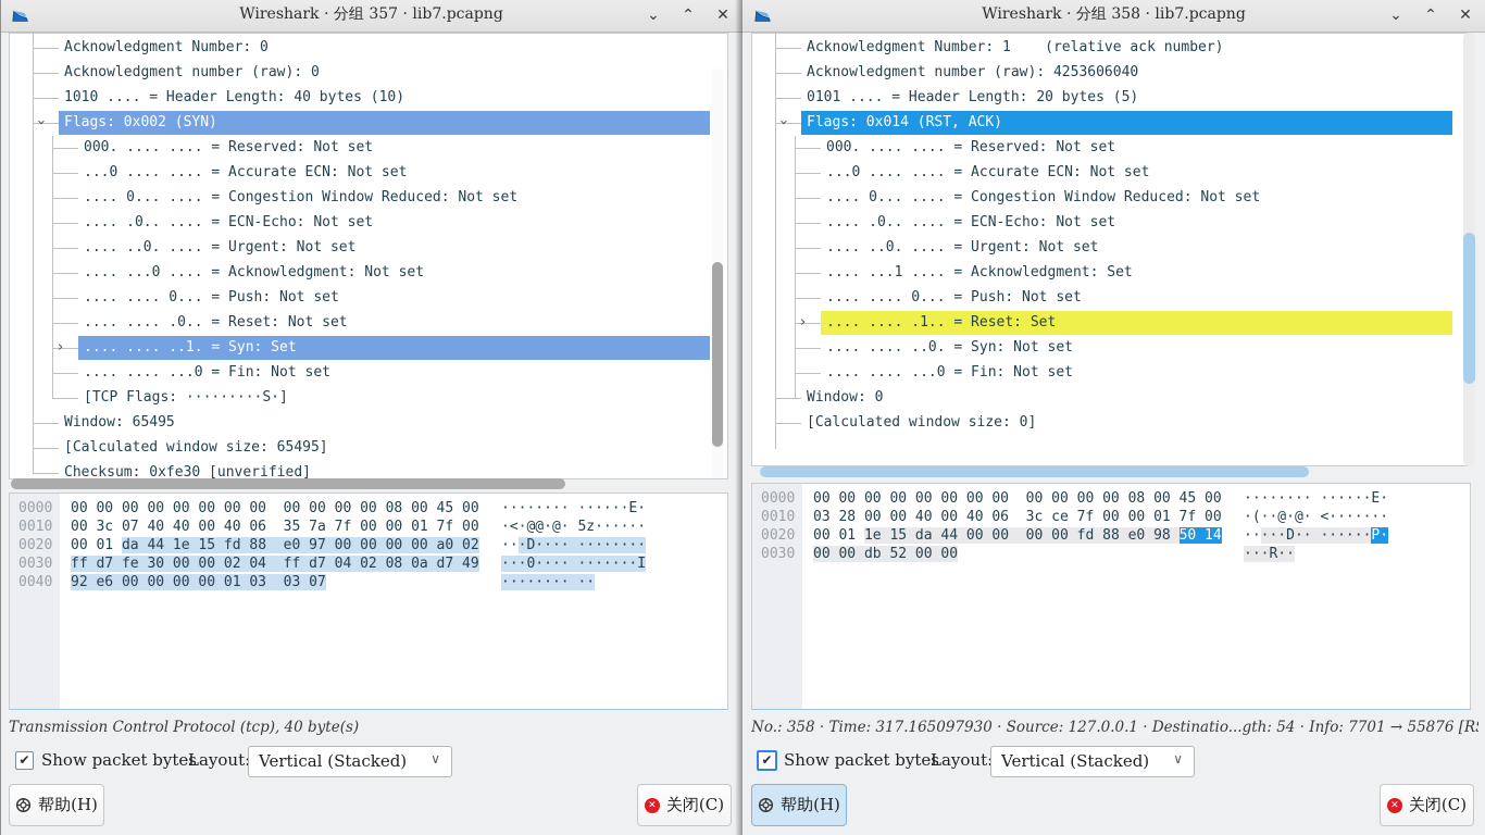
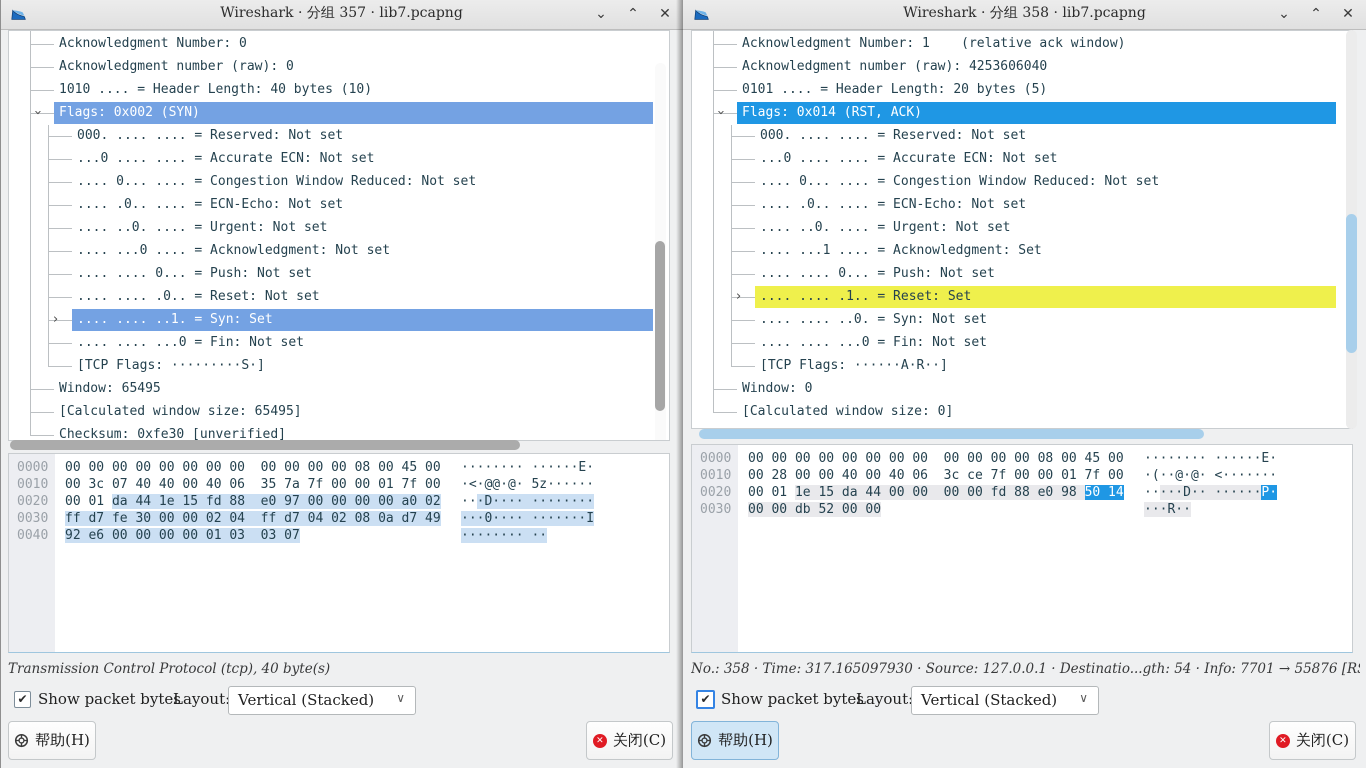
  Wireshark · 分组 357 · lib7.pcapng
  ⌄
  ⌃
  ✕
  Acknowledgment Number: 0
  Acknowledgment number (raw): 0
  1010 .... = Header Length: 40 bytes (10)
  Flags: 0x002 (SYN)
  000. .... .... = Reserved: Not set
  ...0 .... .... = Accurate ECN: Not set
  .... 0... .... = Congestion Window Reduced: Not set
  .... .0.. .... = ECN-Echo: Not set
  .... ..0. .... = Urgent: Not set
  .... ...0 .... = Acknowledgment: Not set
  .... .... 0... = Push: Not set
  .... .... .0.. = Reset: Not set
  ›
  .... .... ..1. = Syn: Set
  .... .... ...0 = Fin: Not set
  [TCP Flags: ·········S·]
  Window: 65495
  [Calculated window size: 65495]
  Checksum: 0xfe30 [unverified]
  0000
  00 00 00 00 00 00 00 00 00 00 00 00 08 00 45 00
  ········ ······E·
  0010
  00 3c 07 40 40 00 40 06 35 7a 7f 00 00 01 7f 00
  ·<·@@·@· 5z······
  0020
  00 01 da 44 1e 15 fd 88 e0 97 00 00 00 00 a0 02
  ···D···· ········
  0030
  ff d7 fe 30 00 00 02 04 ff d7 04 02 08 0a d7 49
  ···0···· ·······I
  0040
  92 e6 00 00 00 00 01 03 03 07
  ········ ··
  Transmission Control Protocol (tcp), 40 byte(s)
  ✔
  Show packet bytes
  Layout
  Vertical (Stacked)
  ∨
  帮助(H)
  ✕
  关闭(C)
  Wireshark · 分组 358 · lib7.pcapng
  ⌄
  ⌃
  ✕
- Acknowledgment Number: 1 (relative ack number)
+ Acknowledgment Number: 1 (relative ack window)
  Acknowledgment number (raw): 4253606040
  0101 .... = Header Length: 20 bytes (5)
  Flags: 0x014 (RST, ACK)
  000. .... .... = Reserved: Not set
  ...0 .... .... = Accurate ECN: Not set
  .... 0... .... = Congestion Window Reduced: Not set
  .... .0.. .... = ECN-Echo: Not set
  .... ..0. .... = Urgent: Not set
  .... ...1 .... = Acknowledgment: Set
  .... .... 0... = Push: Not set
  ›
  .... .... .1.. = Reset: Set
  .... .... ..0. = Syn: Not set
  .... .... ...0 = Fin: Not set
+ [TCP Flags: ······A·R··]
  Window: 0
  [Calculated window size: 0]
  0000
  00 00 00 00 00 00 00 00 00 00 00 00 08 00 45 00
  ········ ······E·
  0010
- 03 28 00 00 40 00 40 06 3c ce 7f 00 00 01 7f 00
+ 00 28 00 00 40 00 40 06 3c ce 7f 00 00 01 7f 00
  ·(··@·@· <·······
  0020
  00 01 1e 15 da 44 00 00 00 00 fd 88 e0 98 50 14
  ·····D·· ······P·
  0030
  00 00 db 52 00 00
  ···R··
  No.: 358 · Time: 317.165097930 · Source: 127.0.0.1 · Destinatio...gth: 54 · Info: 7701 → 55876 [R
  ✔
  Show packet bytes
  Layout
  Vertical (Stacked)
  ∨
  帮助(H)
  ✕
  关闭(C)
